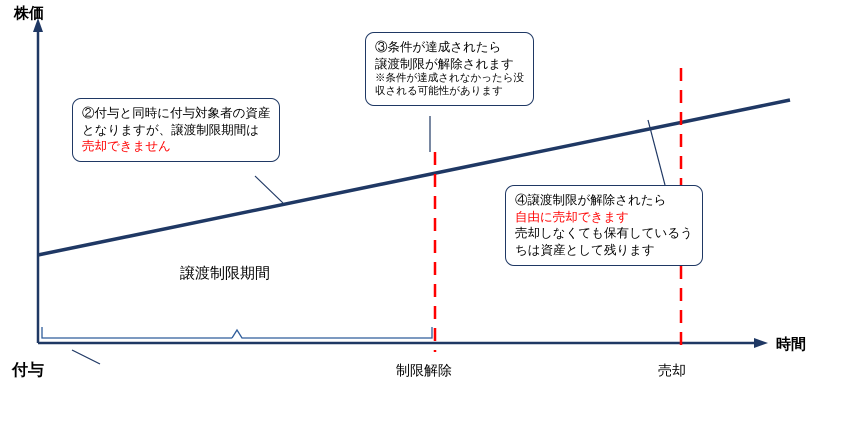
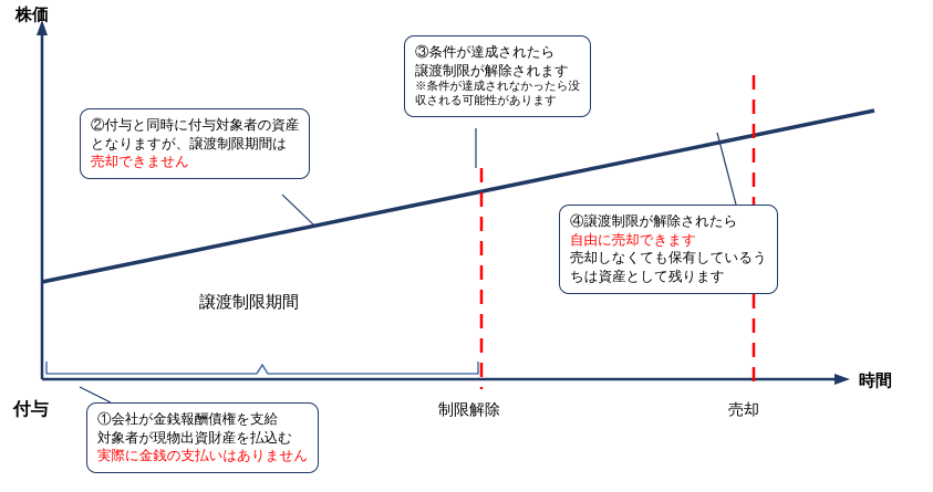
  株価
  時間
  付与
  制限解除
  売却
  譲渡制限期間
  ②付与と同時に付与対象者の資産
  となりますが、譲渡制限期間は
  売却できません
  ③条件が達成されたら
  譲渡制限が解除されます
  ※条件が達成されなかったら没
  収される可能性があります
  ④譲渡制限が解除されたら
  自由に売却できます
  売却しなくても保有しているう
  ちは資産として残ります
+ ①会社が金銭報酬債権を支給
+ 対象者が現物出資財産を払込む
+ 実際に金銭の支払いはありません
